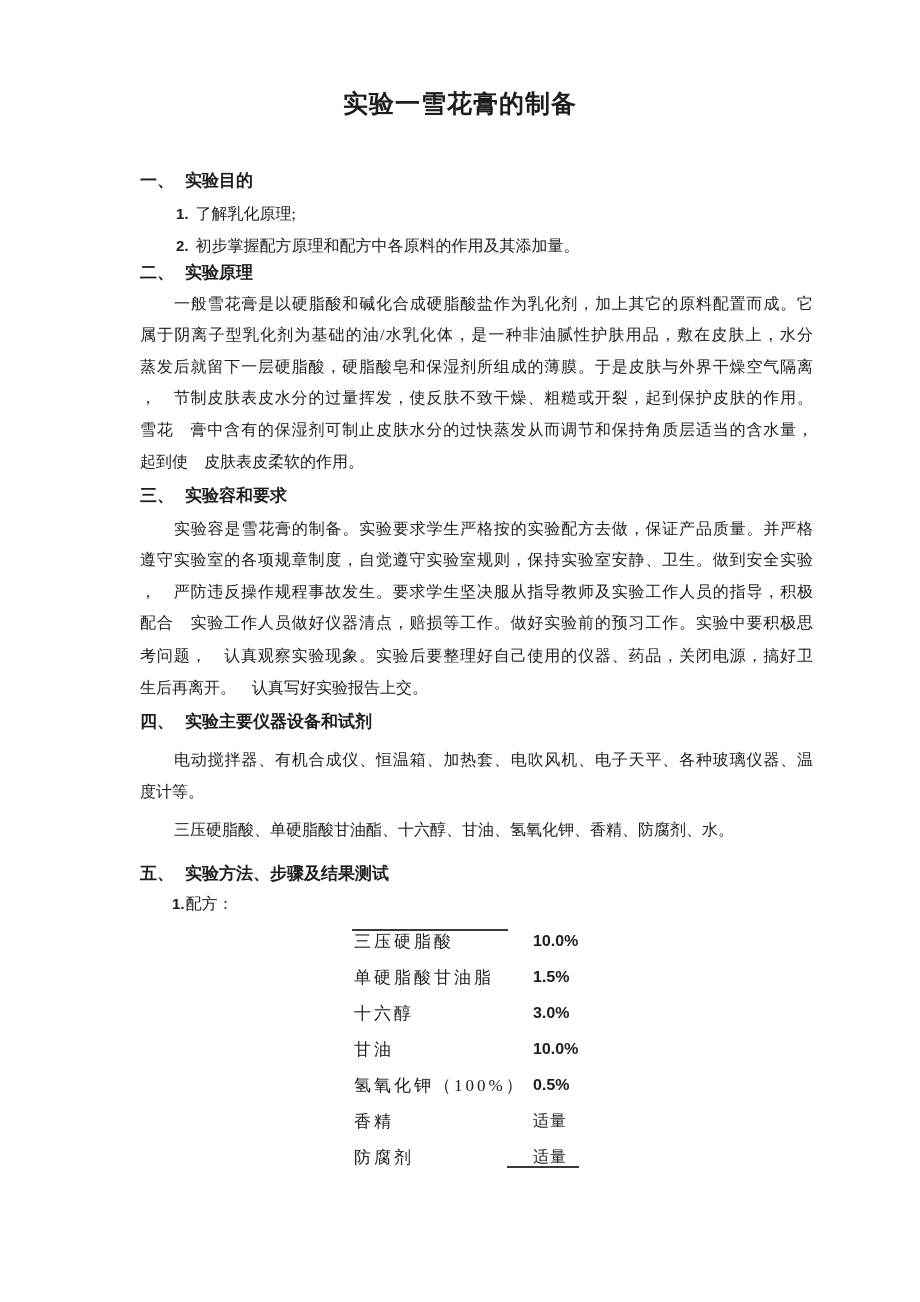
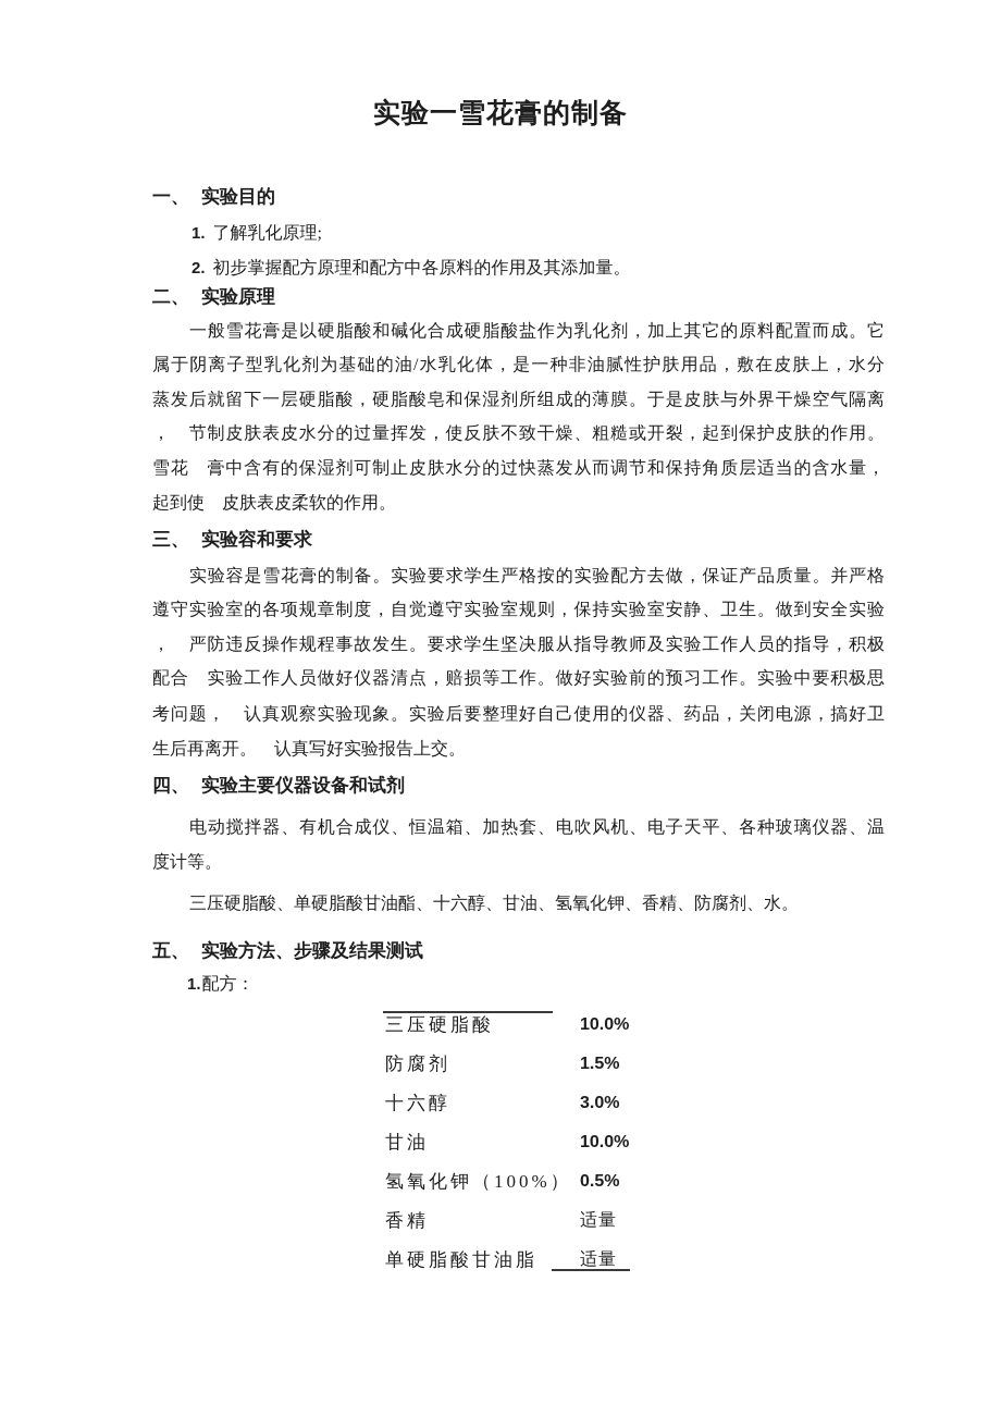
  实验一雪花膏的制备
  一、 实验目的
  1. 了解乳化原理;
  2. 初步掌握配方原理和配方中各原料的作用及其添加量。
  二、 实验原理
  一般雪花膏是以硬脂酸和碱化合成硬脂酸盐作为乳化剂，加上其它的原料配置而成。它
  属于阴离子型乳化剂为基础的油/水乳化体，是一种非油腻性护肤用品，敷在皮肤上，水分
  蒸发后就留下一层硬脂酸，硬脂酸皂和保湿剂所组成的薄膜。于是皮肤与外界干燥空气隔离
  ， 节制皮肤表皮水分的过量挥发，使反肤不致干燥、粗糙或开裂，起到保护皮肤的作用。
  雪花 膏中含有的保湿剂可制止皮肤水分的过快蒸发从而调节和保持角质层适当的含水量，
  起到使 皮肤表皮柔软的作用。
  三、 实验容和要求
  实验容是雪花膏的制备。实验要求学生严格按的实验配方去做，保证产品质量。并严格
  遵守实验室的各项规章制度，自觉遵守实验室规则，保持实验室安静、卫生。做到安全实验
  ， 严防违反操作规程事故发生。要求学生坚决服从指导教师及实验工作人员的指导，积极
  配合 实验工作人员做好仪器清点，赔损等工作。做好实验前的预习工作。实验中要积极思
  考问题， 认真观察实验现象。实验后要整理好自己使用的仪器、药品，关闭电源，搞好卫
  生后再离开。 认真写好实验报告上交。
  四、 实验主要仪器设备和试剂
  电动搅拌器、有机合成仪、恒温箱、加热套、电吹风机、电子天平、各种玻璃仪器、温
  度计等。
  三压硬脂酸、单硬脂酸甘油酯、十六醇、甘油、氢氧化钾、香精、防腐剂、水。
  五、 实验方法、步骤及结果测试
  1.配方：
  三压硬脂酸
  10.0%
- 单硬脂酸甘油脂
+ 防腐剂
  1.5%
  十六醇
  3.0%
  甘油
  10.0%
  氢氧化钾（100%）
  0.5%
  香精
  适量
- 防腐剂
+ 单硬脂酸甘油脂
  适量
